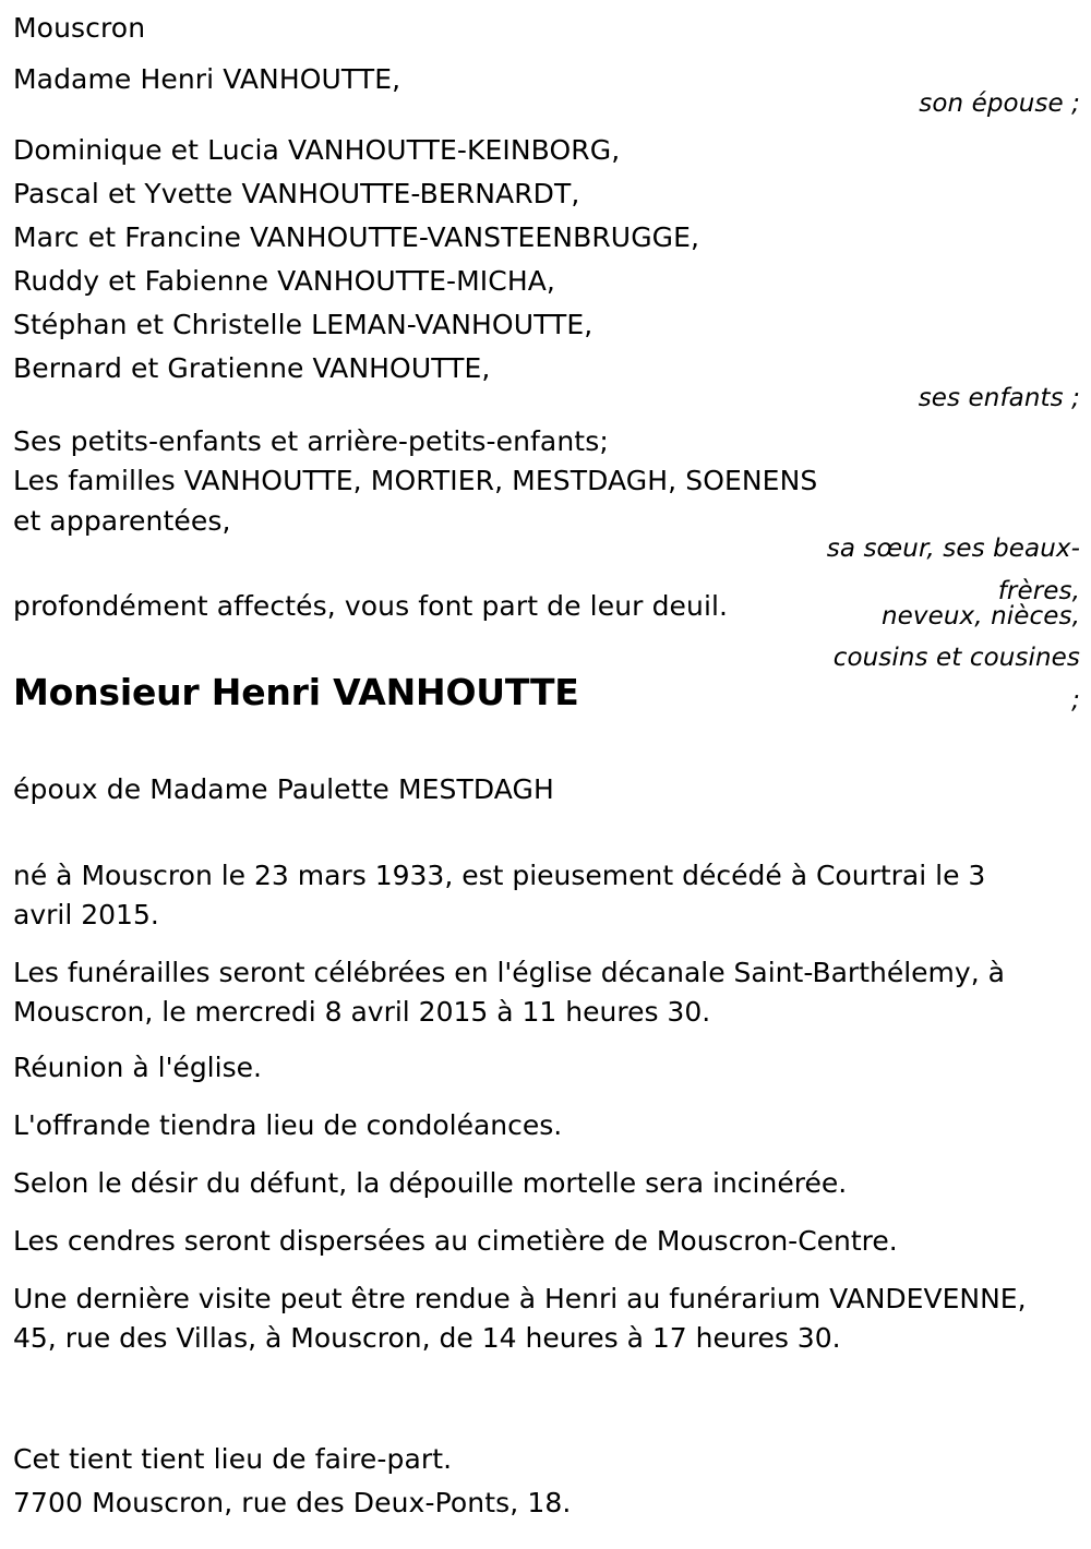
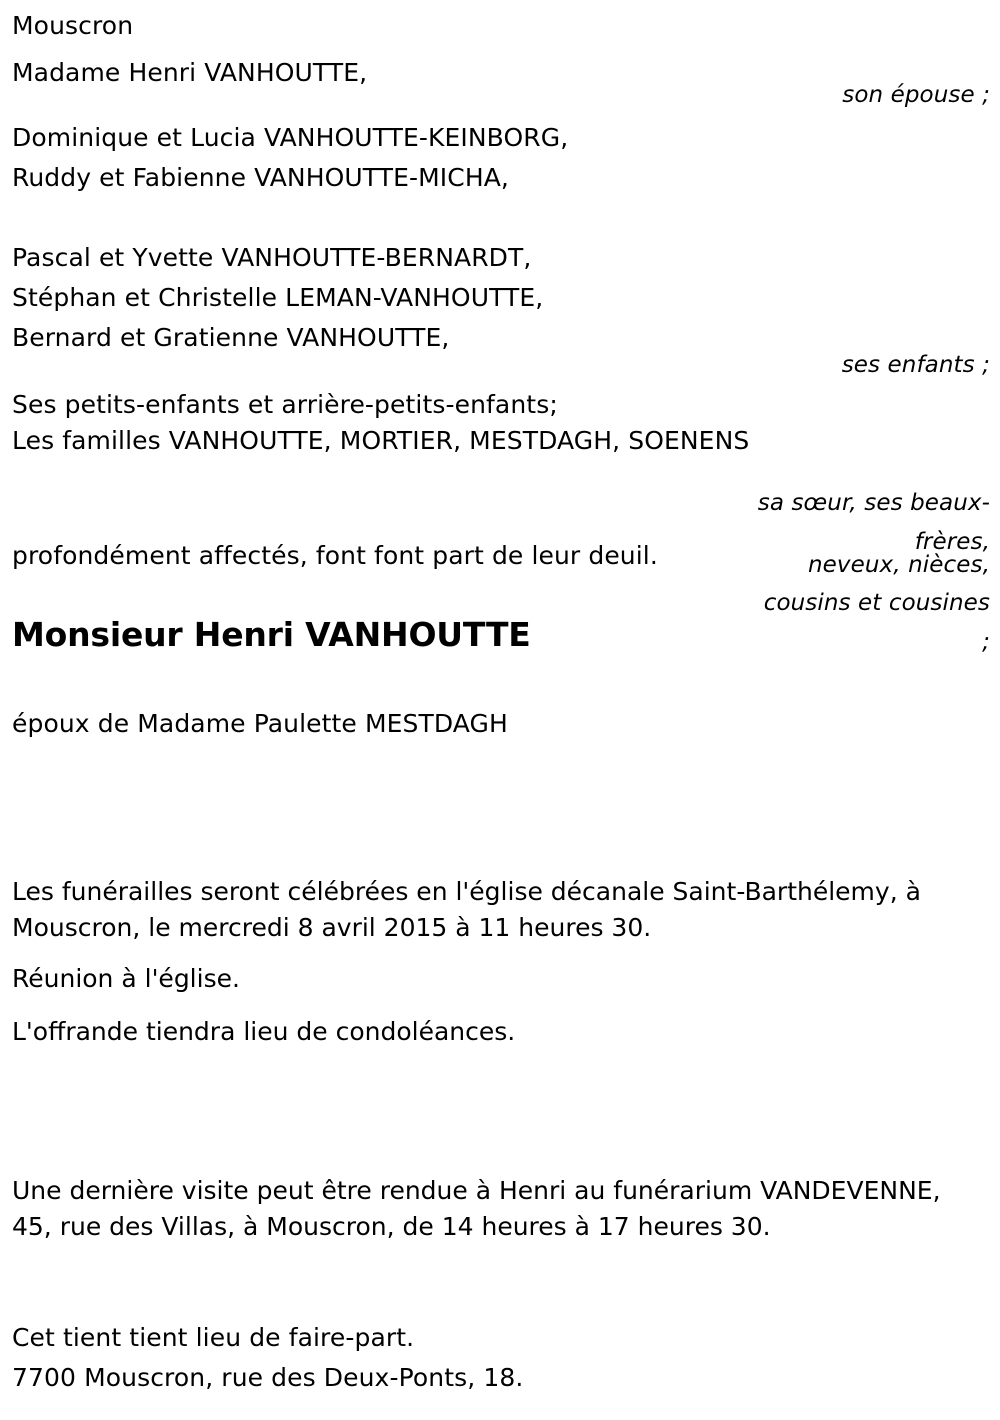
  Mouscron
  Madame Henri VANHOUTTE,
  son épouse ;
  Dominique et Lucia VANHOUTTE-KEINBORG,
- Pascal et Yvette VANHOUTTE-BERNARDT,
+ Ruddy et Fabienne VANHOUTTE-MICHA,
- Marc et Francine VANHOUTTE-VANSTEENBRUGGE,
- Ruddy et Fabienne VANHOUTTE-MICHA,
+ Pascal et Yvette VANHOUTTE-BERNARDT,
  Stéphan et Christelle LEMAN-VANHOUTTE,
  Bernard et Gratienne VANHOUTTE,
  ses enfants ;
  Ses petits-enfants et arrière-petits-enfants;
  Les familles VANHOUTTE, MORTIER, MESTDAGH, SOENENS
- et apparentées,
  sa sœur, ses beaux-
  frères,
  neveux, nièces,
  cousins et cousines
  ;
- profondément affectés, vous font part de leur deuil.
+ profondément affectés, font font part de leur deuil.
  Monsieur Henri VANHOUTTE
  époux de Madame Paulette MESTDAGH
- né à Mouscron le 23 mars 1933, est pieusement décédé à Courtrai le 3 avril 2015.
  Les funérailles seront célébrées en l'église décanale Saint-Barthélemy, à Mouscron, le mercredi 8 avril 2015 à 11 heures 30.
  Réunion à l'église.
  L'offrande tiendra lieu de condoléances.
- Selon le désir du défunt, la dépouille mortelle sera incinérée.
- Les cendres seront dispersées au cimetière de Mouscron-Centre.
  Une dernière visite peut être rendue à Henri au funérarium VANDEVENNE, 45, rue des Villas, à Mouscron, de 14 heures à 17 heures 30.
  Cet tient tient lieu de faire-part.
  7700 Mouscron, rue des Deux-Ponts, 18.
